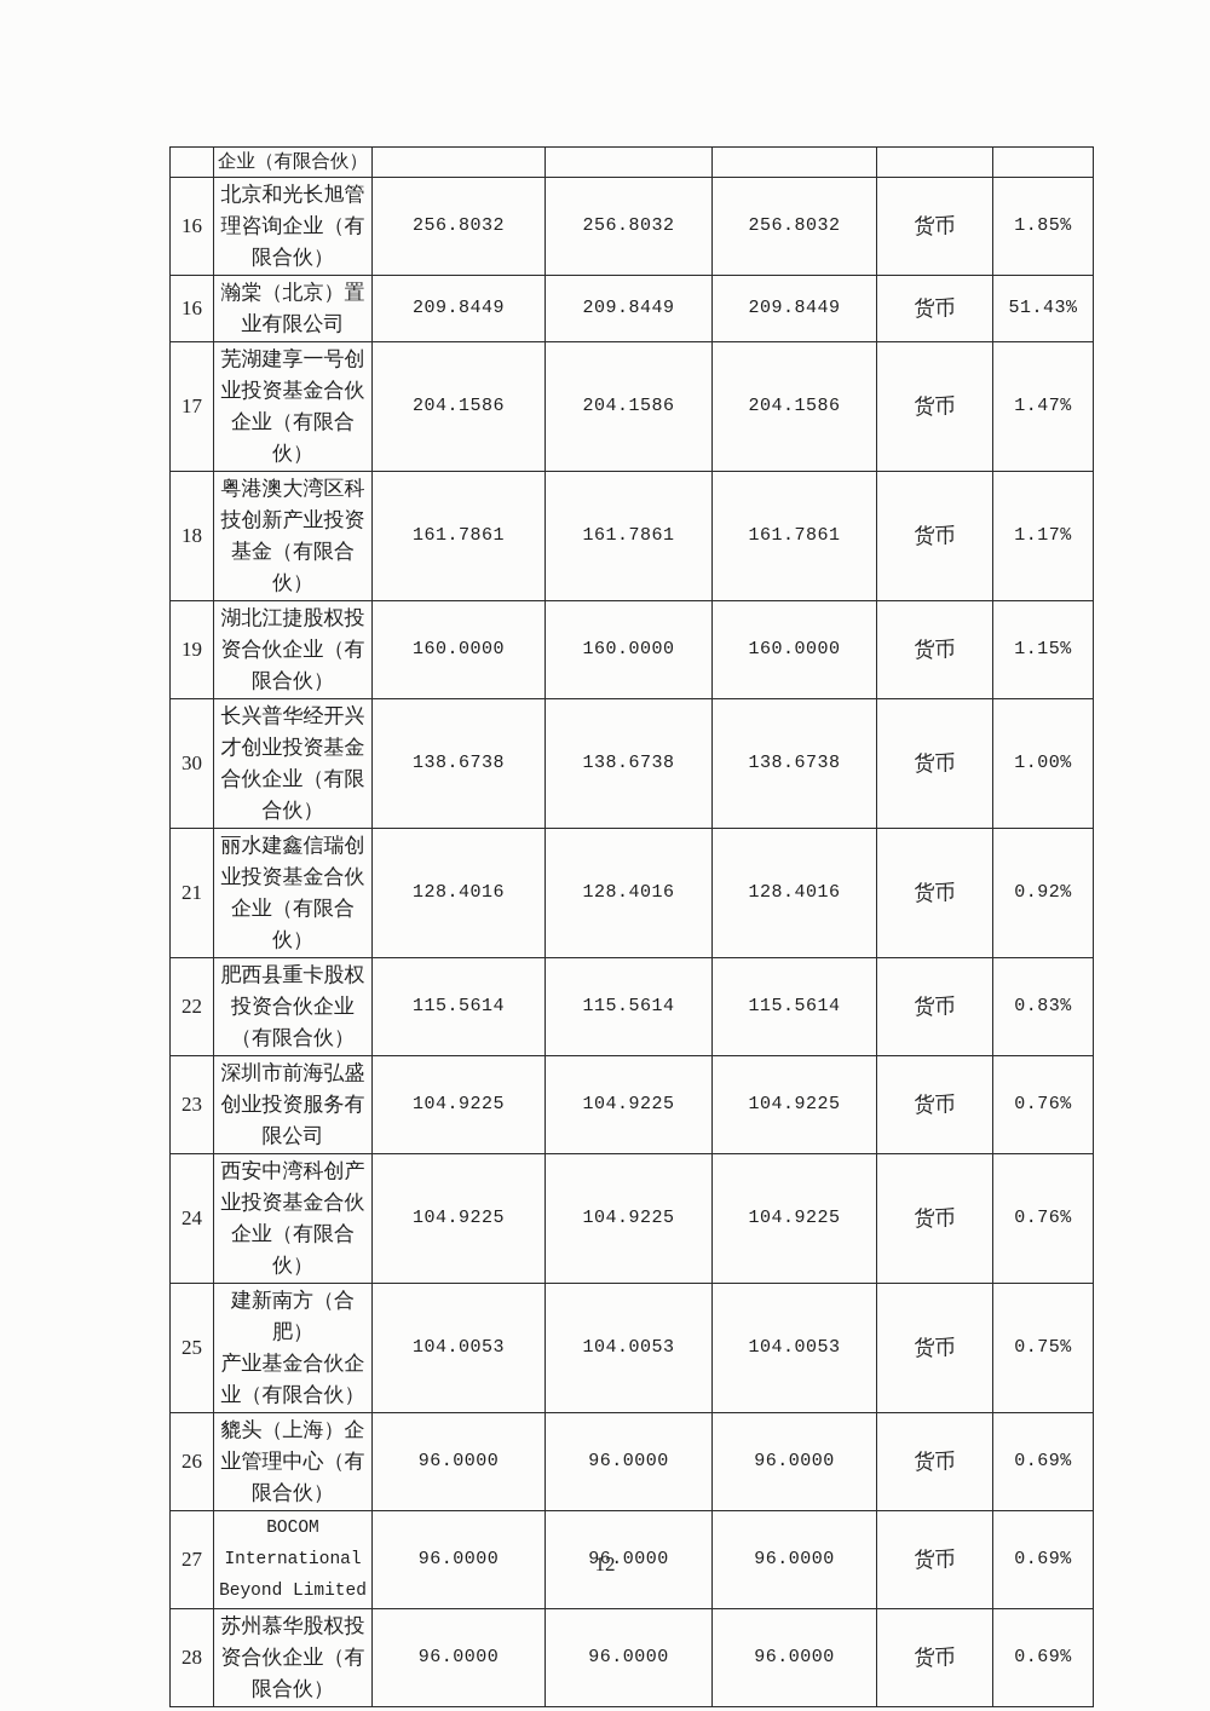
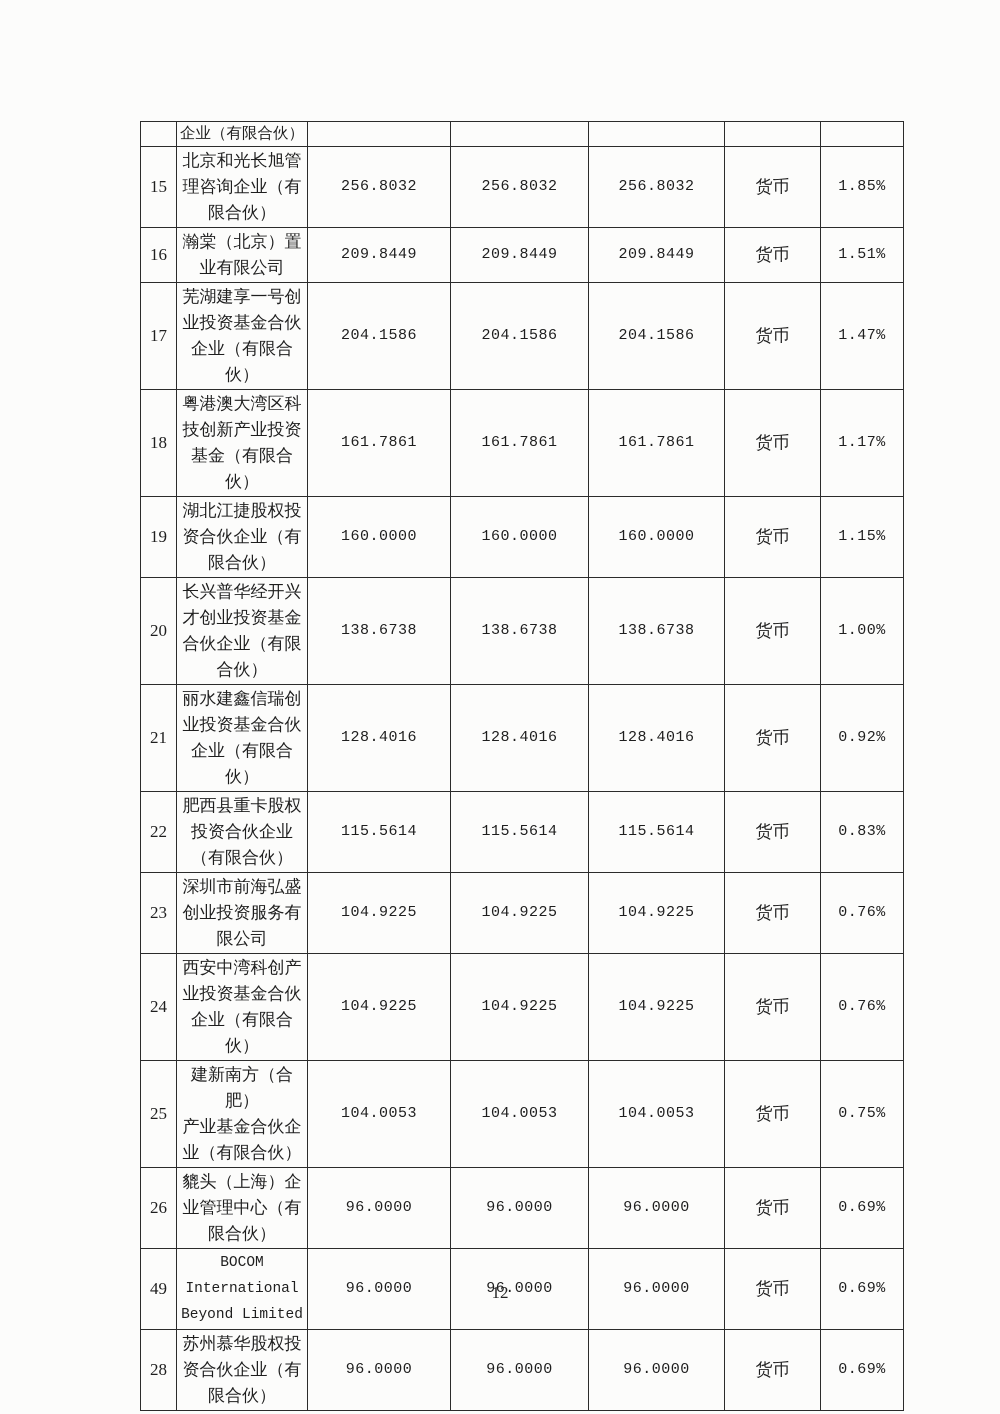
  	企业（有限合伙）
- 16	北京和光长旭管 理咨询企业（有 限合伙）	256.8032	256.8032	256.8032	货币	1.85%
+ 15	北京和光长旭管 理咨询企业（有 限合伙）	256.8032	256.8032	256.8032	货币	1.85%
- 16	瀚棠（北京）置 业有限公司	209.8449	209.8449	209.8449	货币	51.43%
+ 16	瀚棠（北京）置 业有限公司	209.8449	209.8449	209.8449	货币	1.51%
  17	芜湖建享一号创 业投资基金合伙 企业（有限合伙）	204.1586	204.1586	204.1586	货币	1.47%
  18	粤港澳大湾区科 技创新产业投资 基金（有限合伙）	161.7861	161.7861	161.7861	货币	1.17%
  19	湖北江捷股权投 资合伙企业（有 限合伙）	160.0000	160.0000	160.0000	货币	1.15%
- 30	长兴普华经开兴 才创业投资基金 合伙企业（有限 合伙）	138.6738	138.6738	138.6738	货币	1.00%
+ 20	长兴普华经开兴 才创业投资基金 合伙企业（有限 合伙）	138.6738	138.6738	138.6738	货币	1.00%
  21	丽水建鑫信瑞创 业投资基金合伙 企业（有限合伙）	128.4016	128.4016	128.4016	货币	0.92%
  22	肥西县重卡股权 投资合伙企业 （有限合伙）	115.5614	115.5614	115.5614	货币	0.83%
  23	深圳市前海弘盛 创业投资服务有 限公司	104.9225	104.9225	104.9225	货币	0.76%
  24	西安中湾科创产 业投资基金合伙 企业（有限合伙）	104.9225	104.9225	104.9225	货币	0.76%
  25	建新南方（合肥） 产业基金合伙企 业（有限合伙）	104.0053	104.0053	104.0053	货币	0.75%
  26	貔头（上海）企 业管理中心（有 限合伙）	96.0000	96.0000	96.0000	货币	0.69%
- 27	BOCOM International Beyond Limited	96.0000	96.0000	96.0000	货币	0.69%
+ 49	BOCOM International Beyond Limited	96.0000	96.0000	96.0000	货币	0.69%
  28	苏州慕华股权投 资合伙企业（有 限合伙）	96.0000	96.0000	96.0000	货币	0.69%
  12
